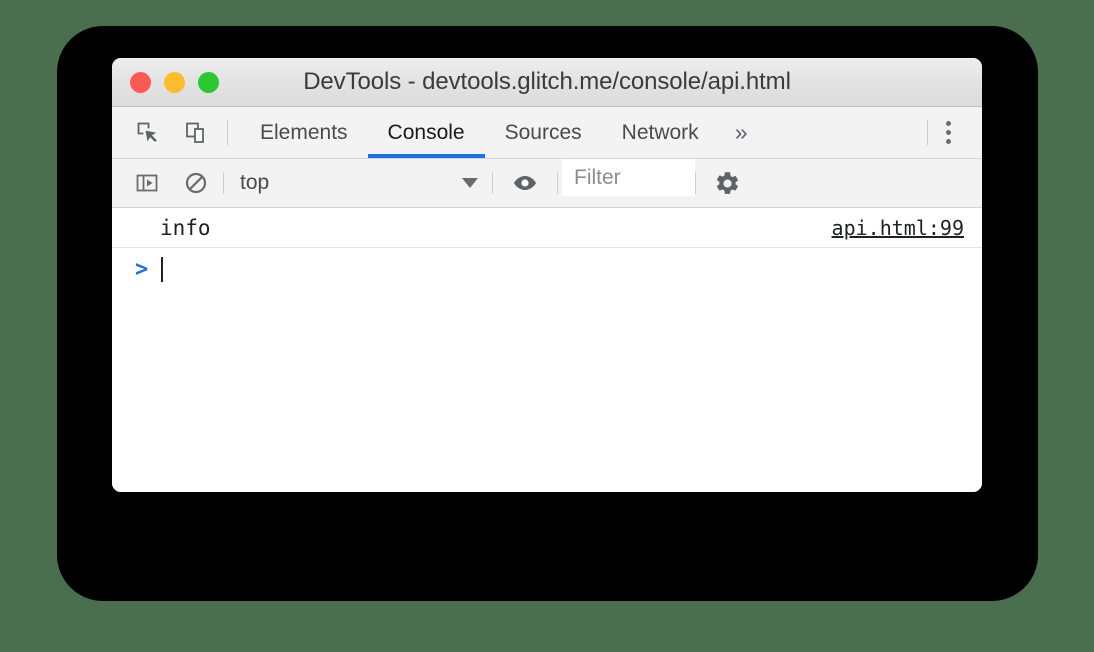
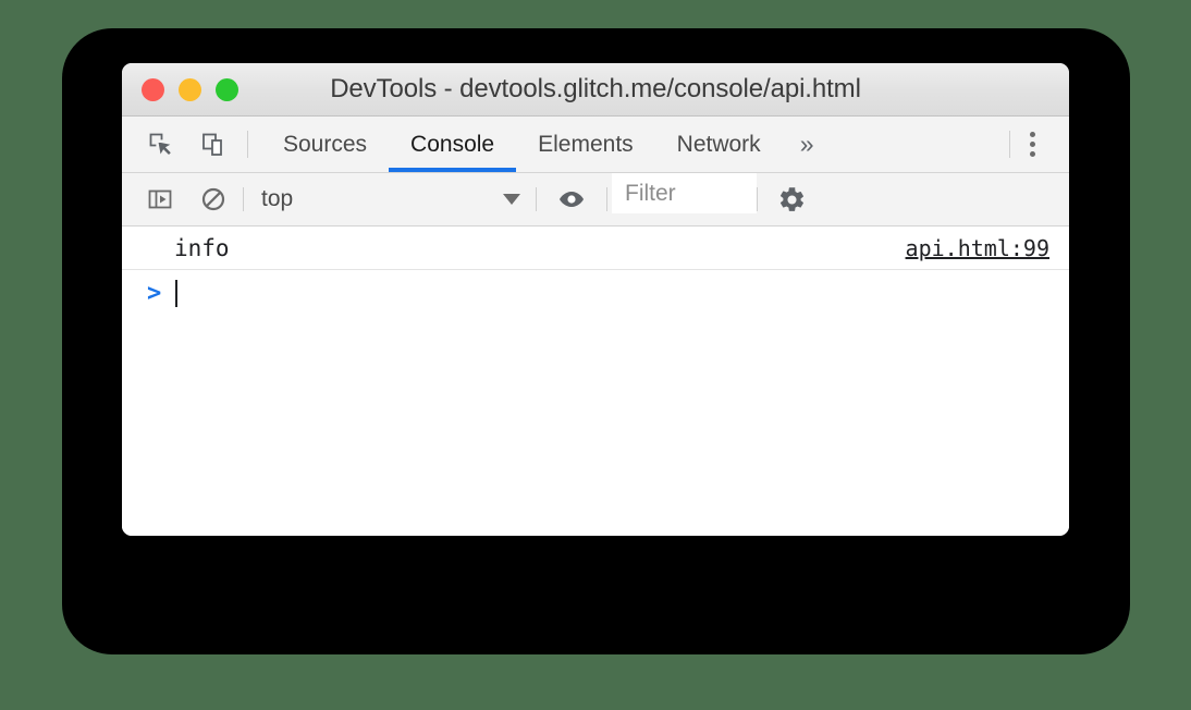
  DevTools - devtools.glitch.me/console/api.html
- Elements
+ Sources
  Console
- Sources
+ Elements
  Network
  »
  top
  Filter
  info
  api.html:99
  >
